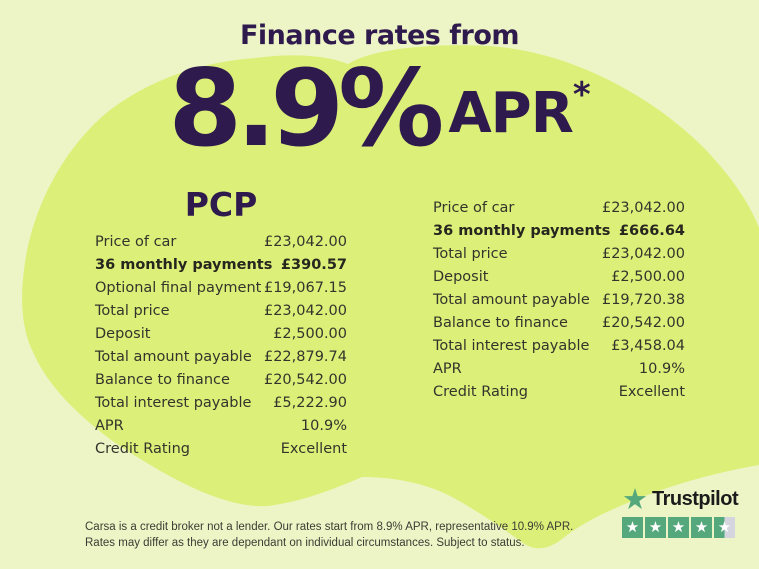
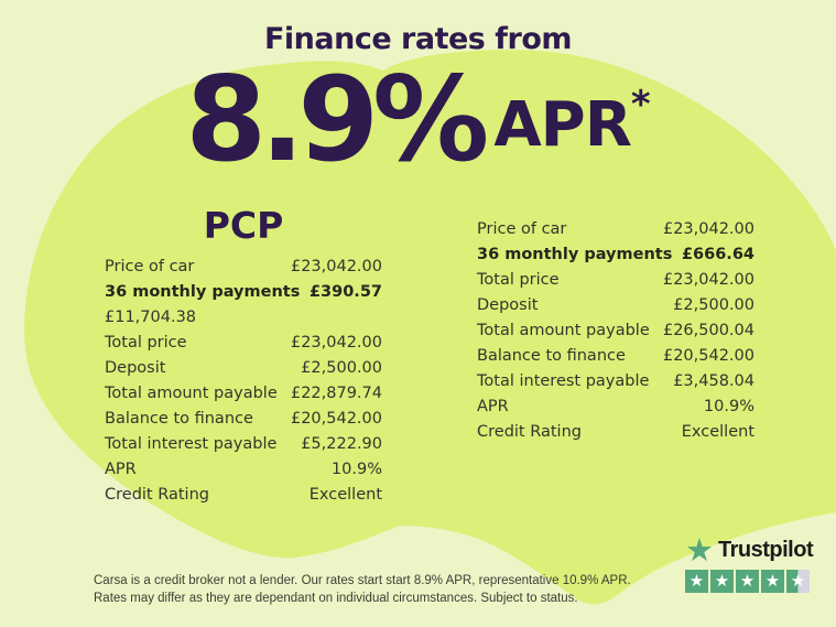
  Finance rates from
  8.9%
  APR
  *
  PCP
  Price of car
  £23,042.00
  36 monthly payments
  £390.57
- Optional final payment
- £19,067.15
+ £11,704.38
  Total price
  £23,042.00
  Deposit
  £2,500.00
  Total amount payable
  £22,879.74
  Balance to finance
  £20,542.00
  Total interest payable
  £5,222.90
  APR
  10.9%
  Credit Rating
  Excellent
  Price of car
  £23,042.00
  36 monthly payments
  £666.64
  Total price
  £23,042.00
  Deposit
  £2,500.00
  Total amount payable
- £19,720.38
+ £26,500.04
  Balance to finance
  £20,542.00
  Total interest payable
  £3,458.04
  APR
  10.9%
  Credit Rating
  Excellent
- Carsa is a credit broker not a lender. Our rates start from 8.9% APR, representative 10.9% APR.
+ Carsa is a credit broker not a lender. Our rates start start 8.9% APR, representative 10.9% APR.
  Rates may differ as they are dependant on individual circumstances. Subject to status.
  ★
  Trustpilot
  ★
  ★
  ★
  ★
  ★
